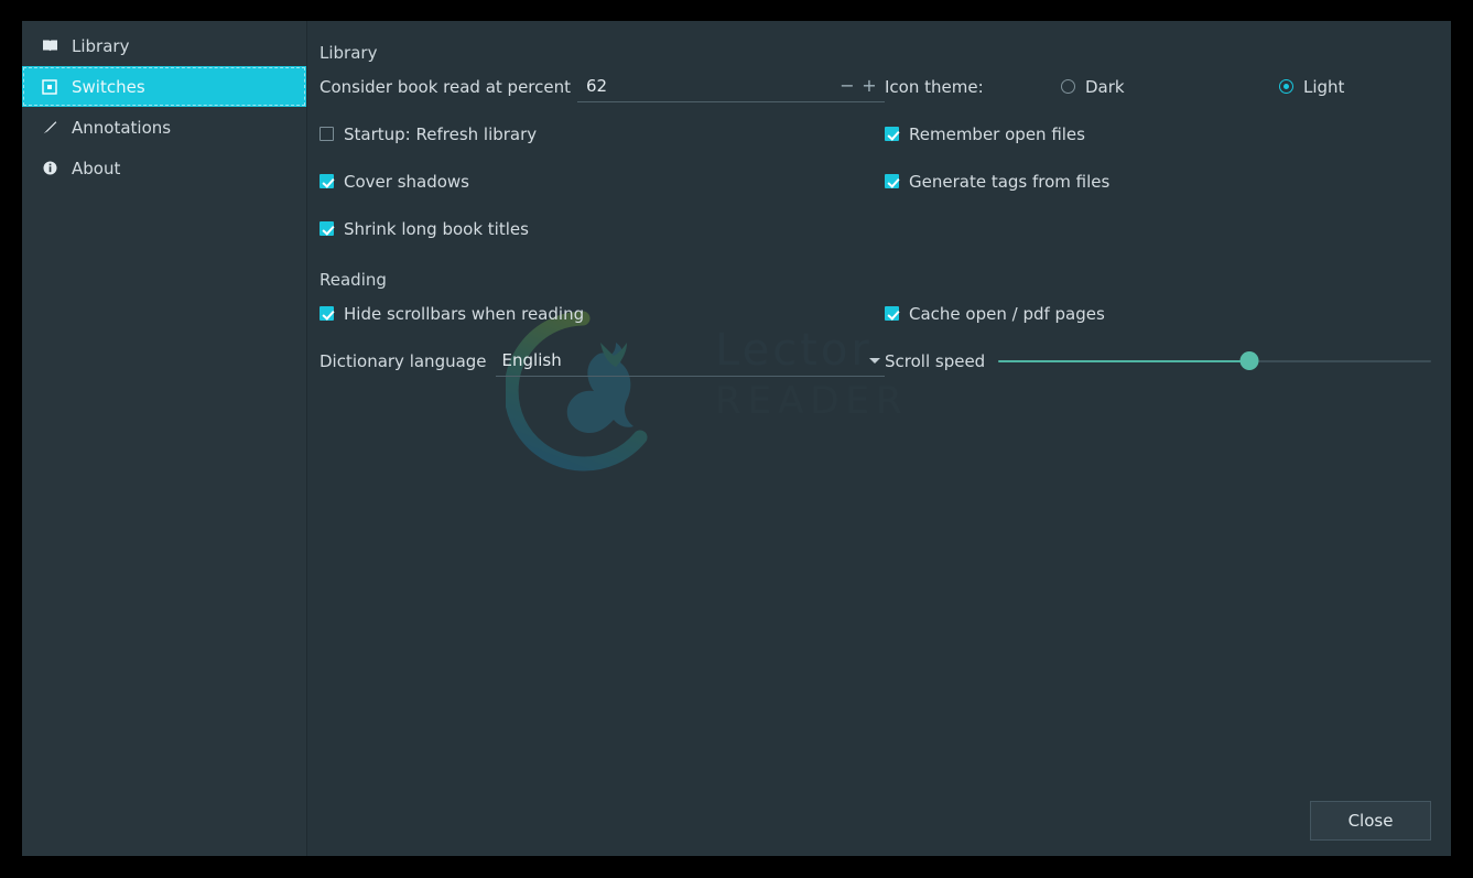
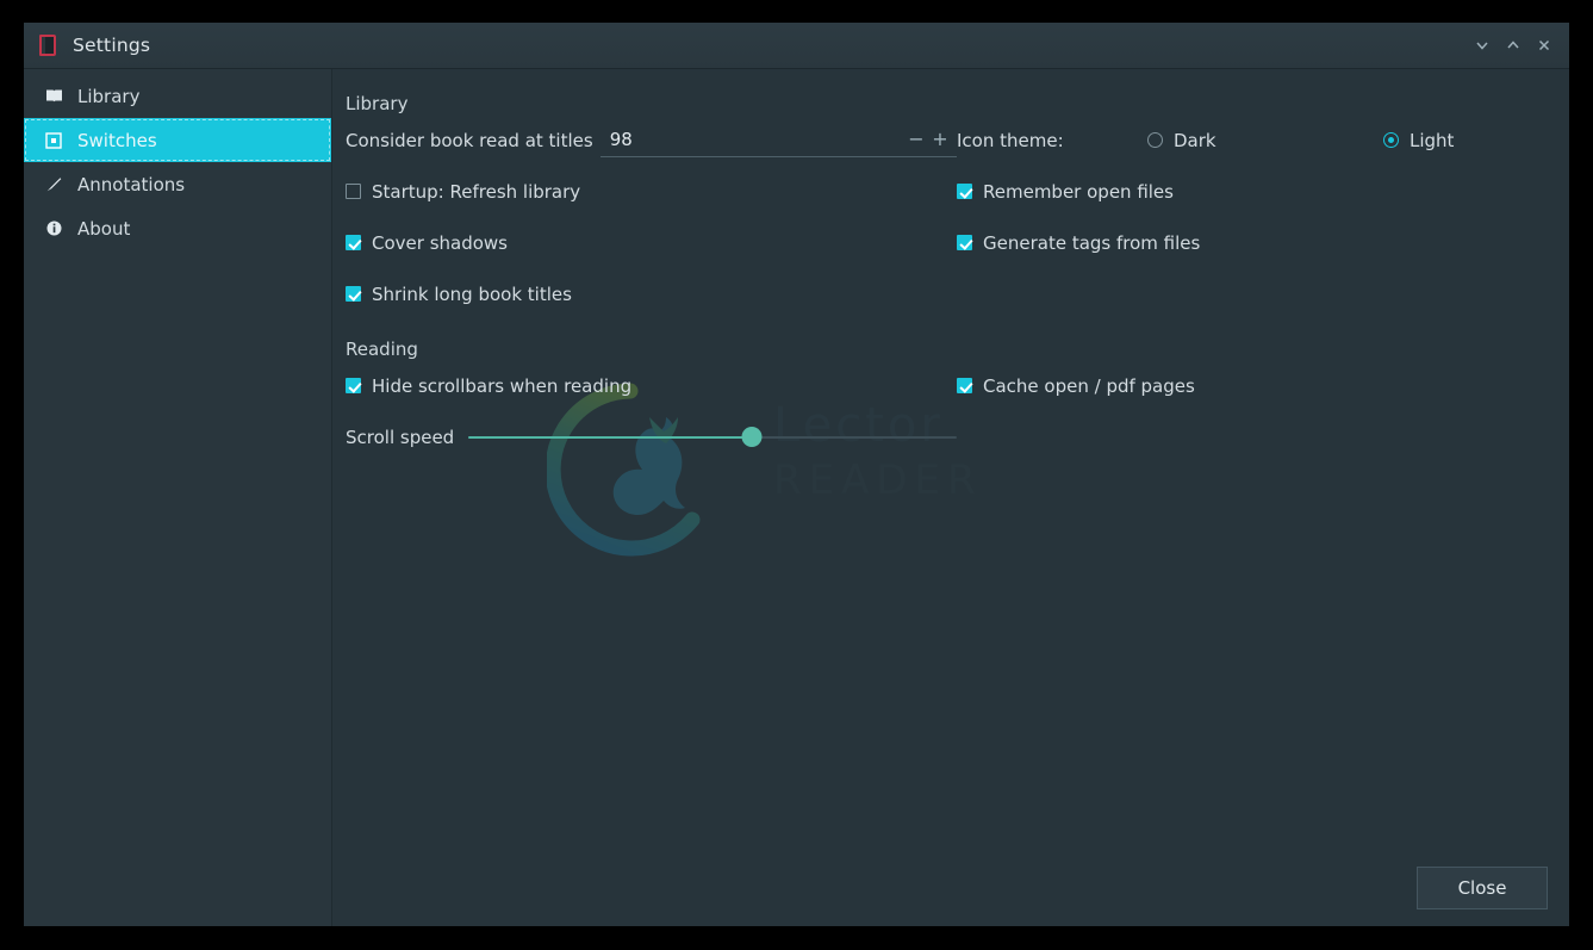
+ Settings
  Library
  Switches
  Annotations
  About
  Lector
  Library
- Consider book read at percent
+ Consider book read at titles
- 62
+ 98
  −
  +
  Icon theme:
  Dark
  Light
  Startup: Refresh library
  Remember open files
  Cover shadows
  Generate tags from files
  Shrink long book titles
  Reading
  Hide scrollbars when reading
  Cache open / pdf pages
- Dictionary language
- English
  Scroll speed
  Close
